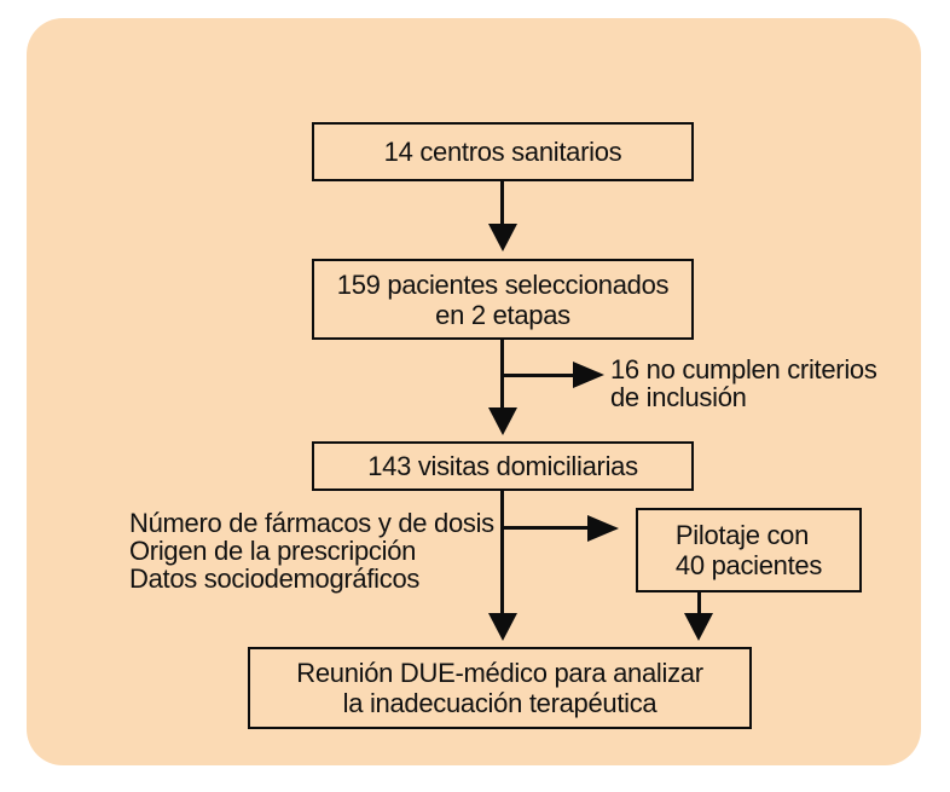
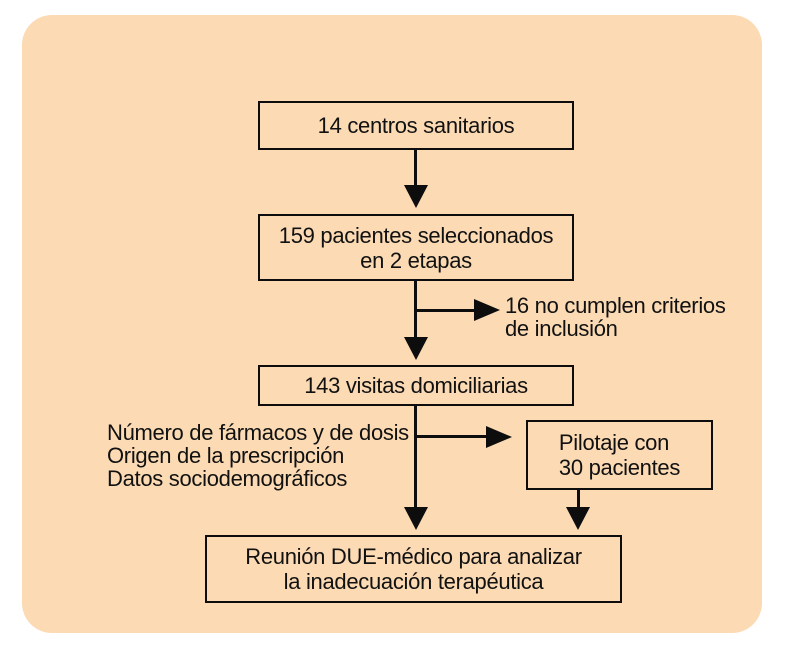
  14 centros sanitarios
  159 pacientes seleccionados
  en 2 etapas
  16 no cumplen criterios
  de inclusión
  143 visitas domiciliarias
  Número de fármacos y de dosis
  Origen de la prescripción
  Datos sociodemográficos
  Pilotaje con
- 40 pacientes
+ 30 pacientes
  Reunión DUE-médico para analizar
  la inadecuación terapéutica
